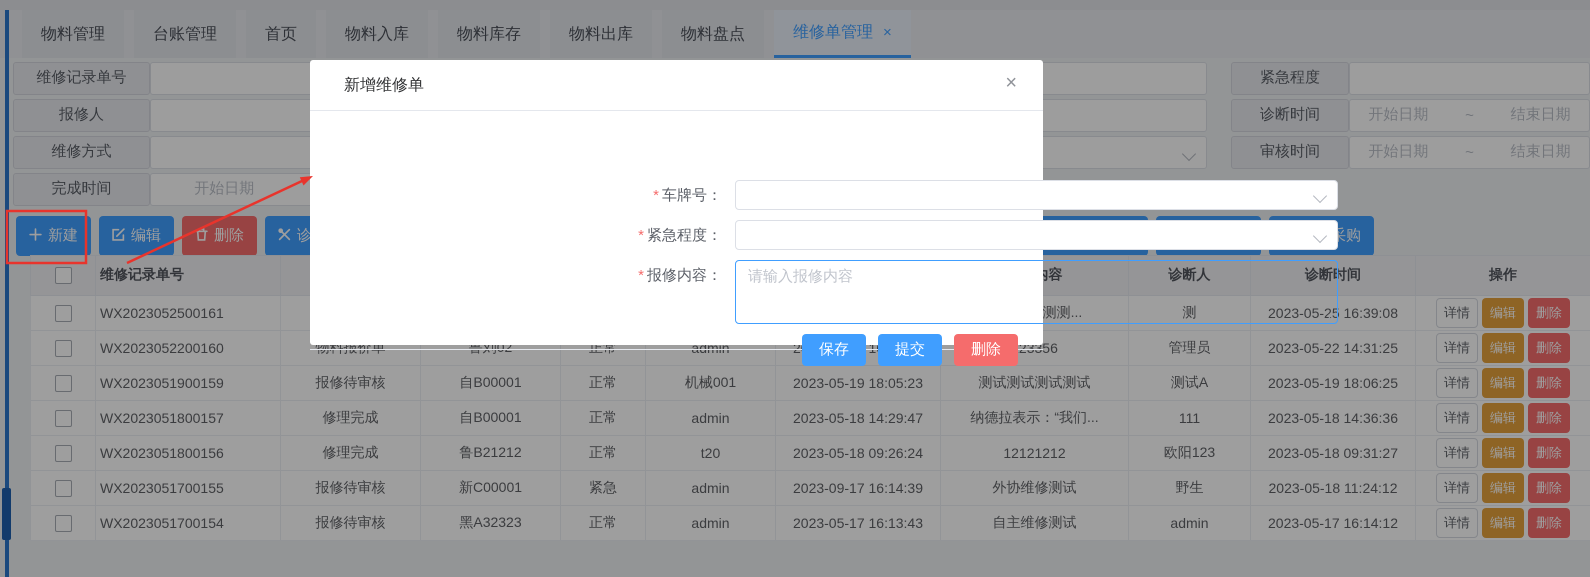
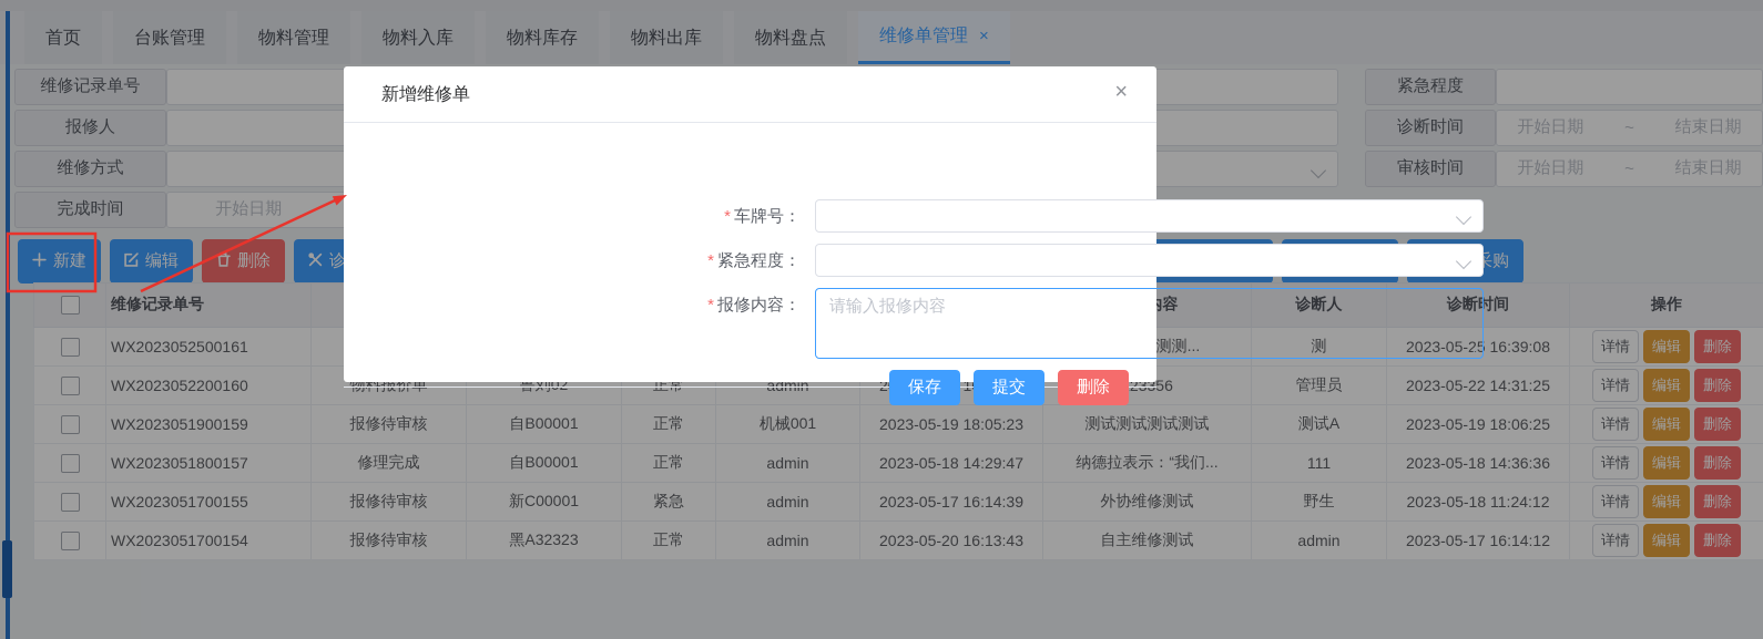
- 物料管理
+ 首页
  台账管理
- 首页
+ 物料管理
  物料入库
  物料库存
  物料出库
  物料盘点
  维修单管理
  ×
  维修记录单号
  报修人
  维修方式
  完成时间
  开始日期
  紧急程度
  诊断时间
  开始日期
  ~
  结束日期
  审核时间
  开始日期
  ~
  结束日期
  新建
  编辑
  删除
  	WX2023052500161						测测...	测	2023-05-25 16:39:08	详情 编辑 删除
  	WX2023052200160	物料报价单	鲁刘02	正常	admin	2 1	23356	管理员	2023-05-22 14:31:25	详情 编辑 删除
  	WX2023051900159	报修待审核	自B00001	正常	机械001	2023-05-19 18:05:23	测试测试测试测试	测试A	2023-05-19 18:06:25	详情 编辑 删除
  	WX2023051800157	修理完成	自B00001	正常	admin	2023-05-18 14:29:47	纳德拉表示：“我们...	111	2023-05-18 14:36:36	详情 编辑 删除
- 	WX2023051800156	修理完成	鲁B21212	正常	t20	2023-05-18 09:26:24	12121212	欧阳123	2023-05-18 09:31:27	详情 编辑 删除
- 	WX2023051700155	报修待审核	新C00001	紧急	admin	2023-09-17 16:14:39	外协维修测试	野生	2023-05-18 11:24:12	详情 编辑 删除
+ 	WX2023051700155	报修待审核	新C00001	紧急	admin	2023-05-17 16:14:39	外协维修测试	野生	2023-05-18 11:24:12	详情 编辑 删除
- 	WX2023051700154	报修待审核	黑A32323	正常	admin	2023-05-17 16:13:43	自主维修测试	admin	2023-05-17 16:14:12	详情 编辑 删除
+ 	WX2023051700154	报修待审核	黑A32323	正常	admin	2023-05-20 16:13:43	自主维修测试	admin	2023-05-17 16:14:12	详情 编辑 删除
  新增维修单
  ×
  * 车牌号：
  * 紧急程度：
  * 报修内容：
  请输入报修内容
  保存
  提交
  删除
